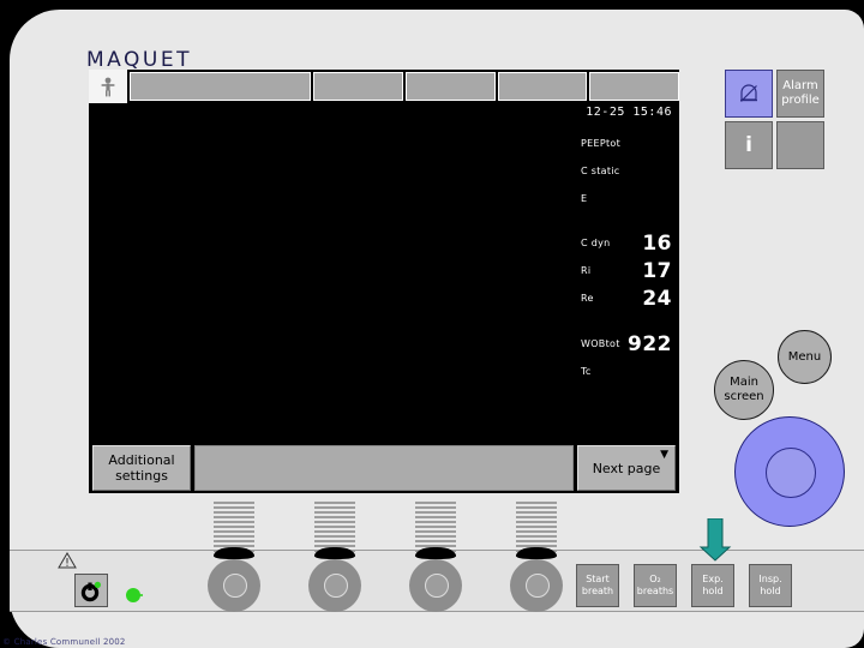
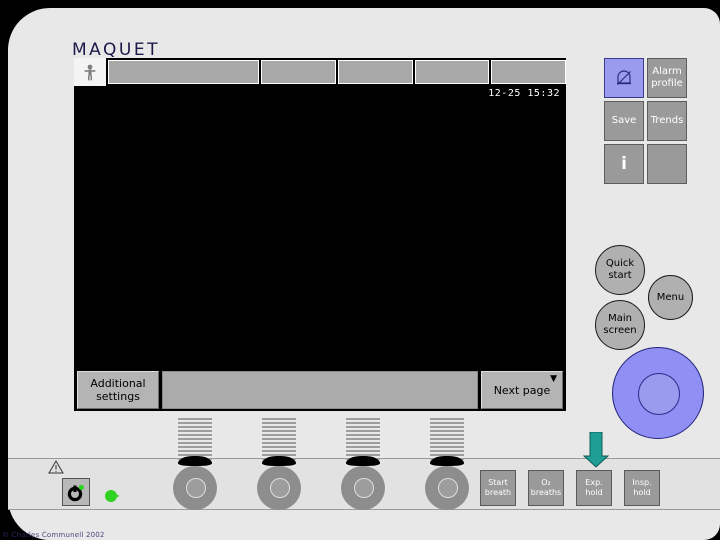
  MAQUET
- 12-25 15:46
+ 12-25 15:32
- PEEPtot
- C static
- E
- C dyn
- 16
- Ri
- 17
- Re
- 24
- WOBtot
- 922
- Tc
  Additional settings
  ▼
  Next page
  Alarm profile
+ Save
+ Trends
  i
+ Quick start
  Main screen
  Menu
  Start breath
  O₂ breaths
  Exp. hold
  Insp. hold
  © Charles Communell 2002
